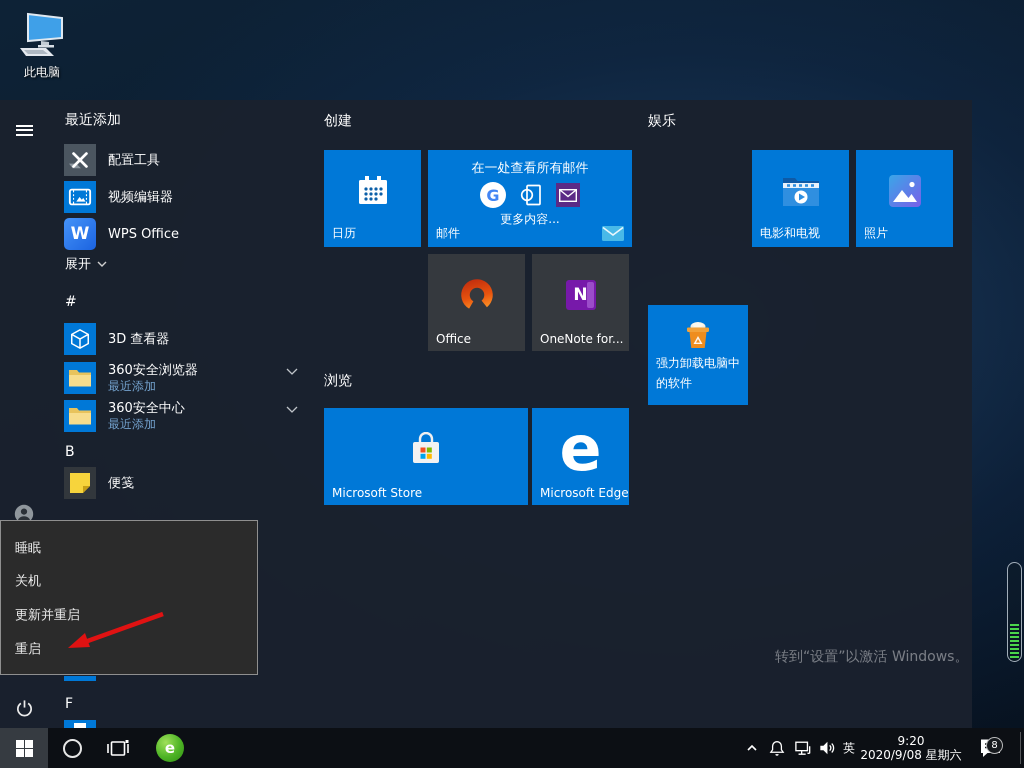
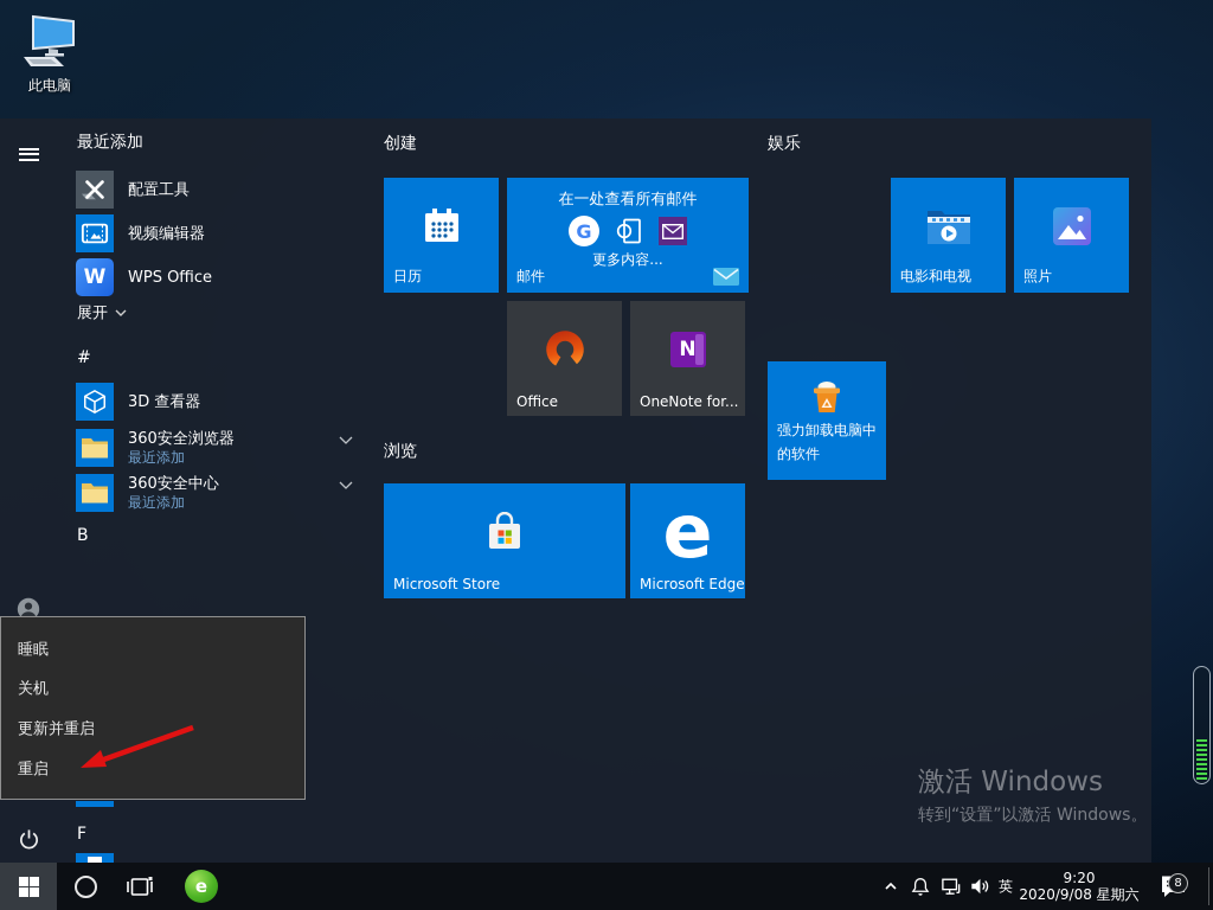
  此电脑
+ 激活 Windows
  转到“设置”以激活 Windows。
  最近添加
  配置工具
  视频编辑器
  W
  WPS Office
  展开
  #
  3D 查看器
  360安全浏览器
  最近添加
  360安全中心
  最近添加
  B
- 便笺
  F
  创建
  娱乐
  浏览
  日历
  在一处查看所有邮件
  G
  更多内容...
  邮件
  Office
  N
  OneNote for...
  Microsoft Store
  e
  Microsoft Edge
  电影和电视
  照片
  强力卸载电脑中的软件
  睡眠
  关机
  更新并重启
  重启
  e
  英
  9:20
  2020/9/08 星期六
  8
